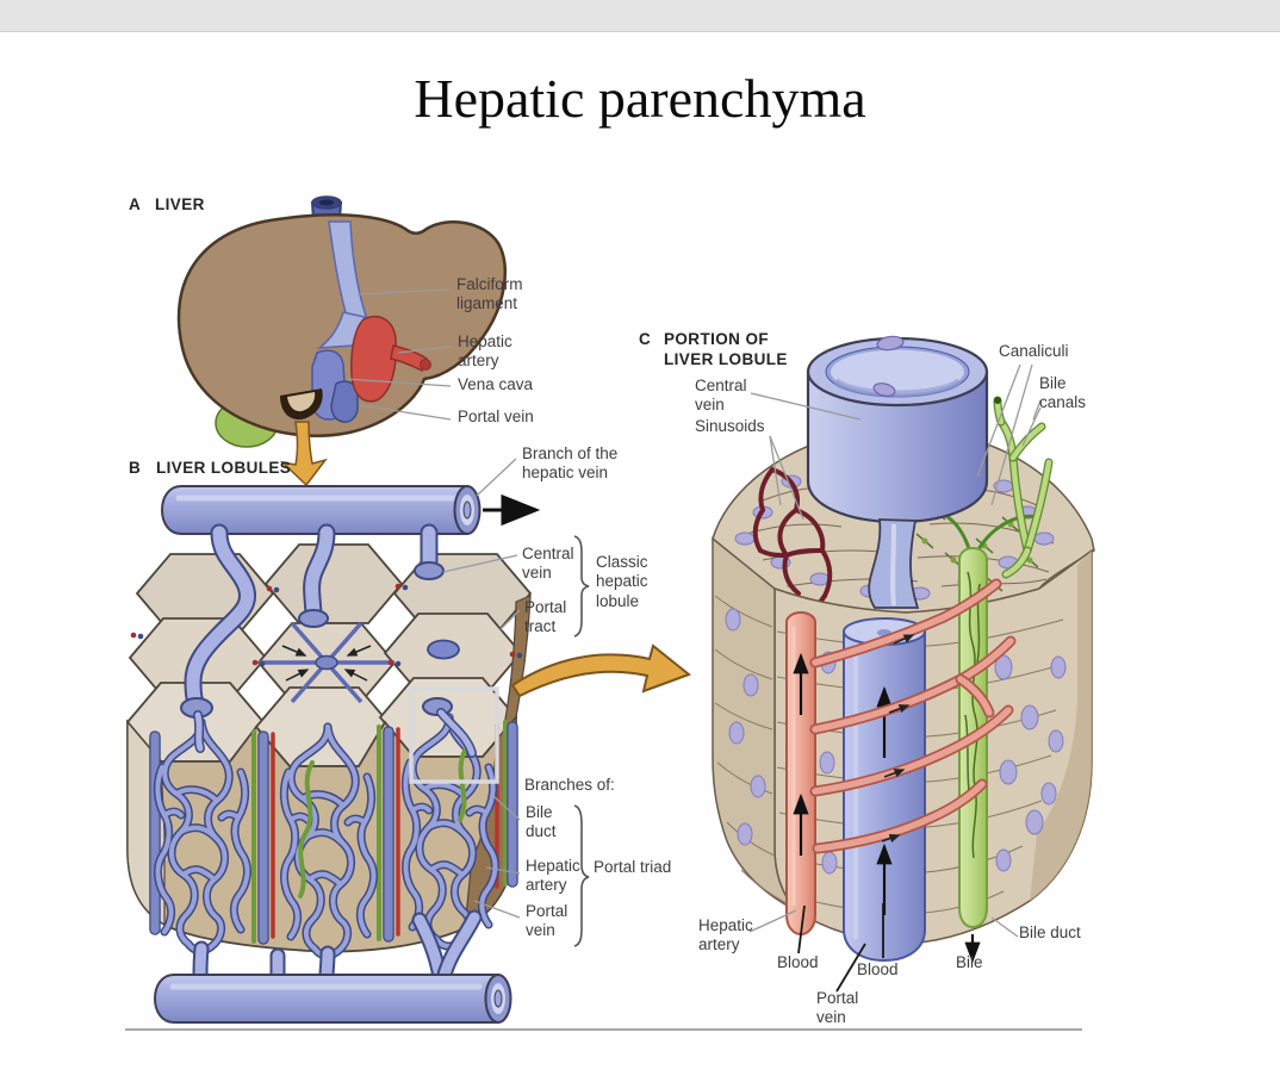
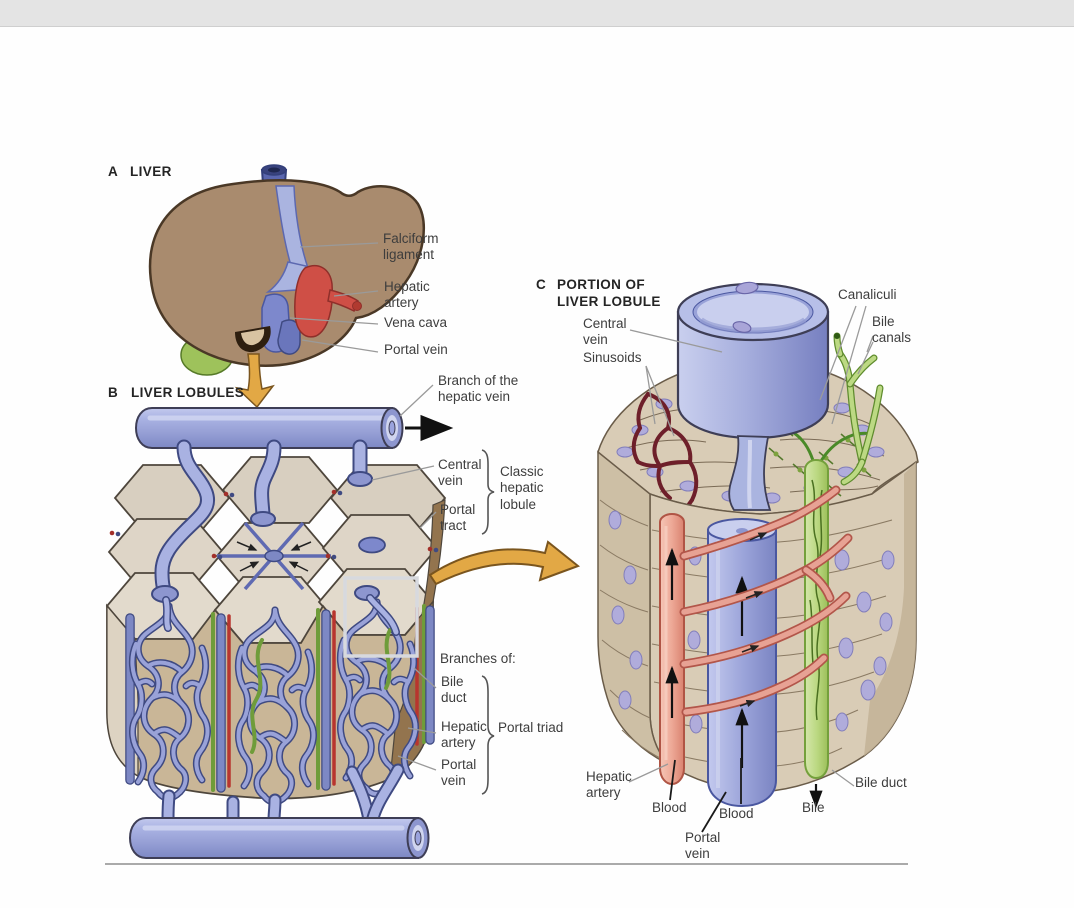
- Hepatic parenchyma
  A
  LIVER
  Falciform
  ligament
  Hepatic
  artery
  Vena cava
  Portal vein
  B
  LIVER LOBULES
  Branch of the
  hepatic vein
  Central
  vein
  Portal
  tract
  Classic
  hepatic
  lobule
  Branches of:
  Bile
  duct
  Hepatic
  artery
  Portal
  vein
  Portal triad
  C
  PORTION OF
  LIVER LOBULE
  Central
  vein
  Sinusoids
  Canaliculi
  Bile
  canals
  Hepatic
  artery
  Blood
  Portal
  vein
  Blood
  Bile
  Bile duct
